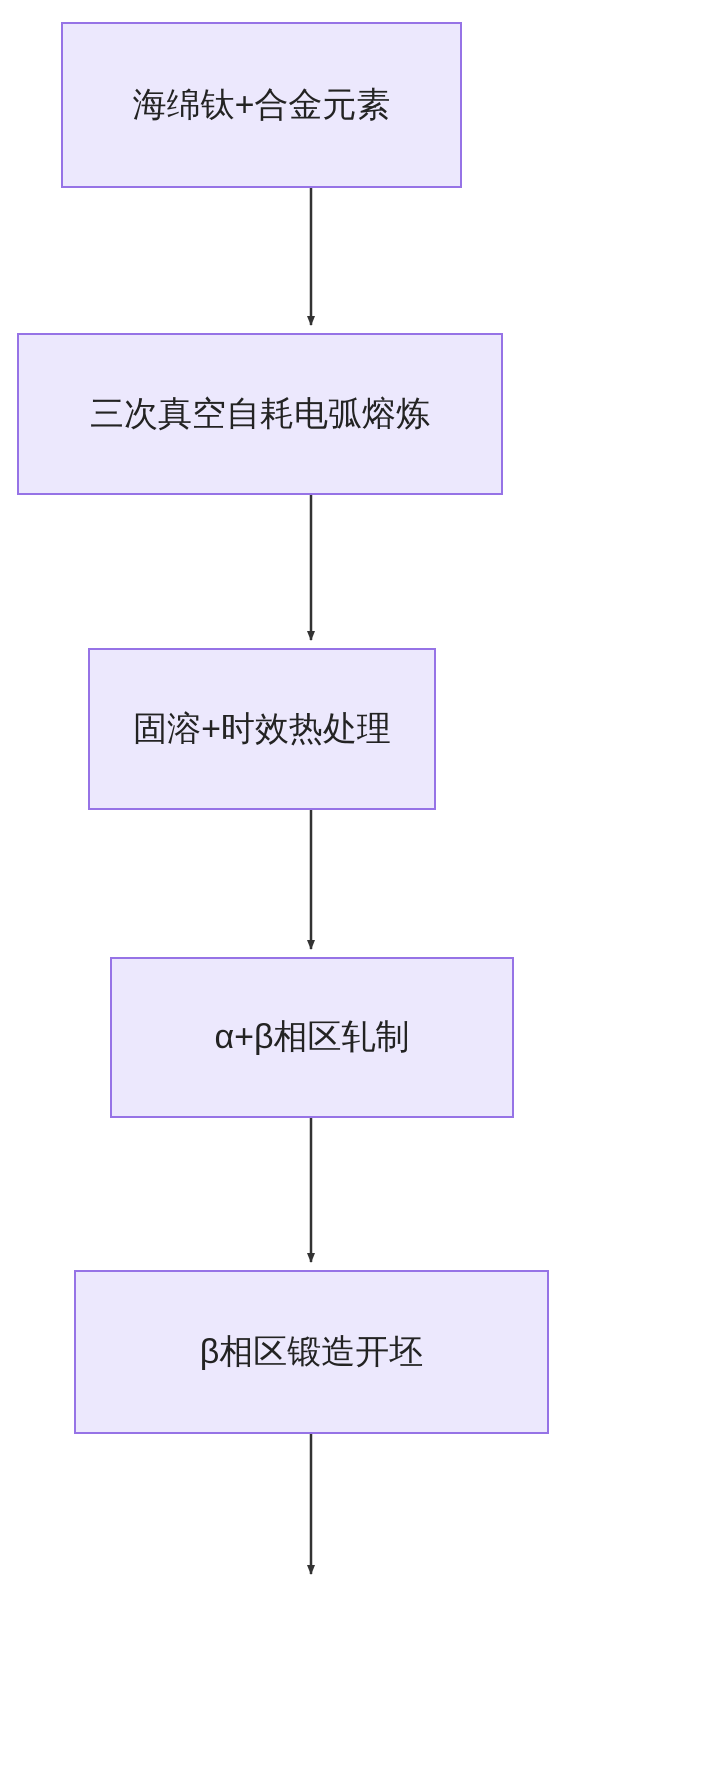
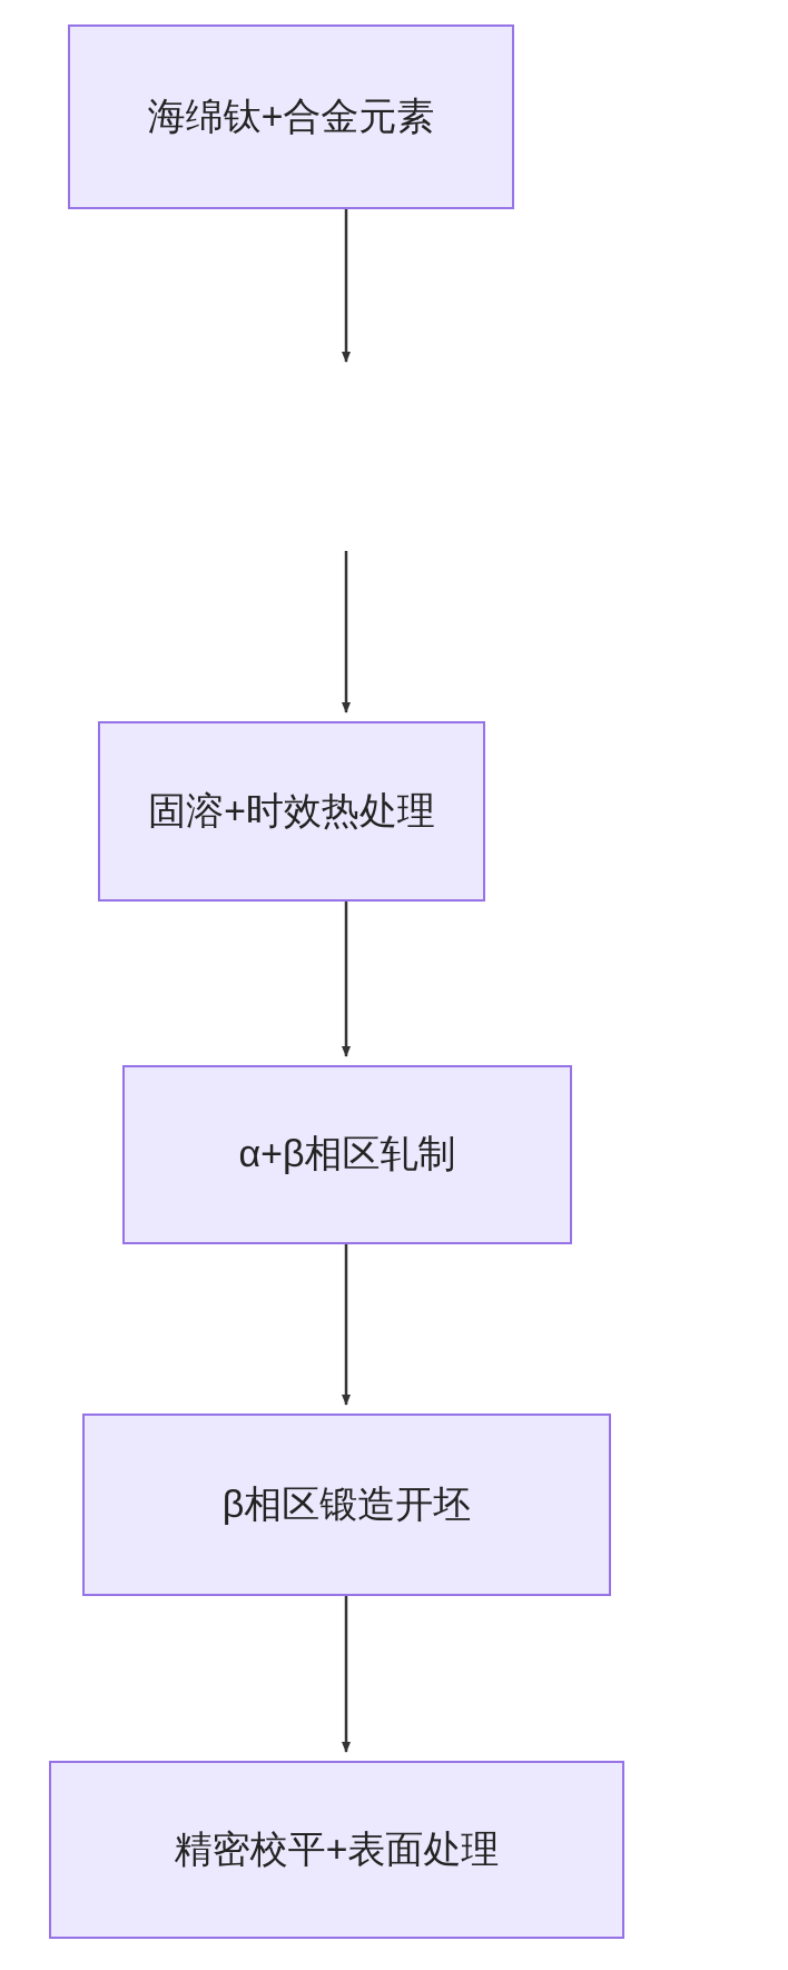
  海绵钛+合金元素
- 三次真空自耗电弧熔炼
  固溶+时效热处理
  α+β相区轧制
  β相区锻造开坯
+ 精密校平+表面处理
